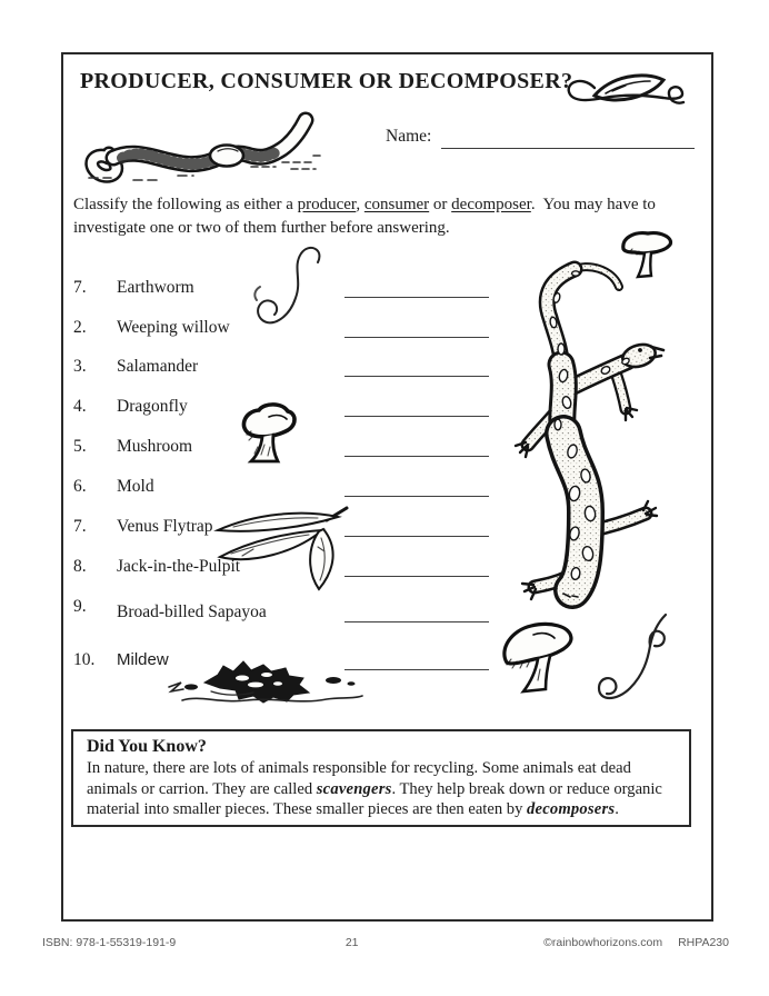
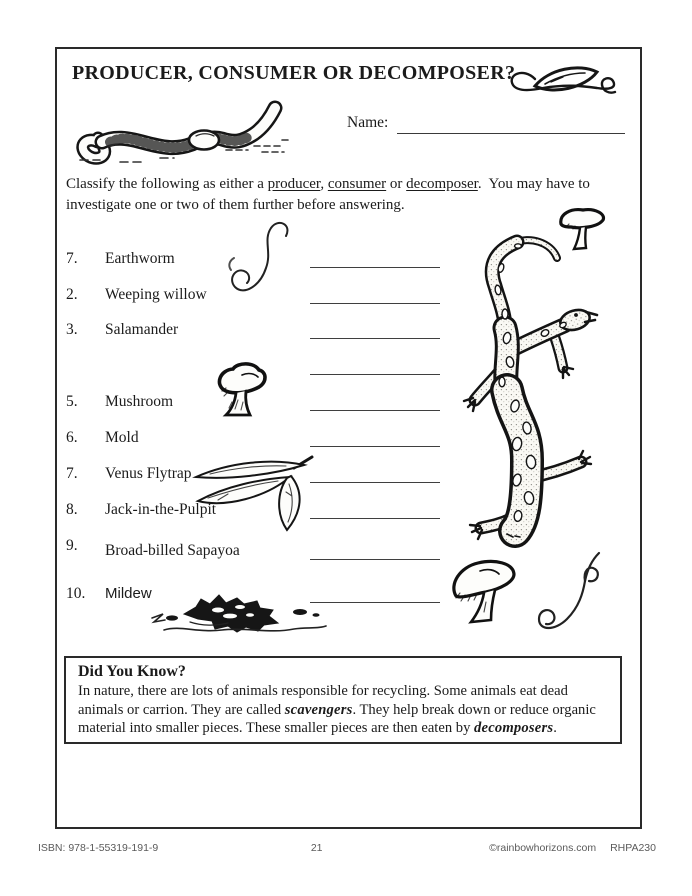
  PRODUCER, CONSUMER OR DECOMPOSER?
  Name:
  Classify the following as either a producer, consumer or decomposer. You may have to investigate one or two of them further before answering.
  7. Earthworm
  2. Weeping willow
  3. Salamander
- 4. Dragonfly
  5. Mushroom
  6. Mold
  7. Venus Flytrap
  8. Jack-in-the-Pulpit
  9. Broad-billed Sapayoa
  10. Mildew
  Did You Know?
  In nature, there are lots of animals responsible for recycling. Some animals eat dead animals or carrion. They are called scavengers. They help break down or reduce organic material into smaller pieces. These smaller pieces are then eaten by decomposers.
  ISBN: 978-1-55319-191-9
  21
  ©rainbowhorizons.com RHPA230
